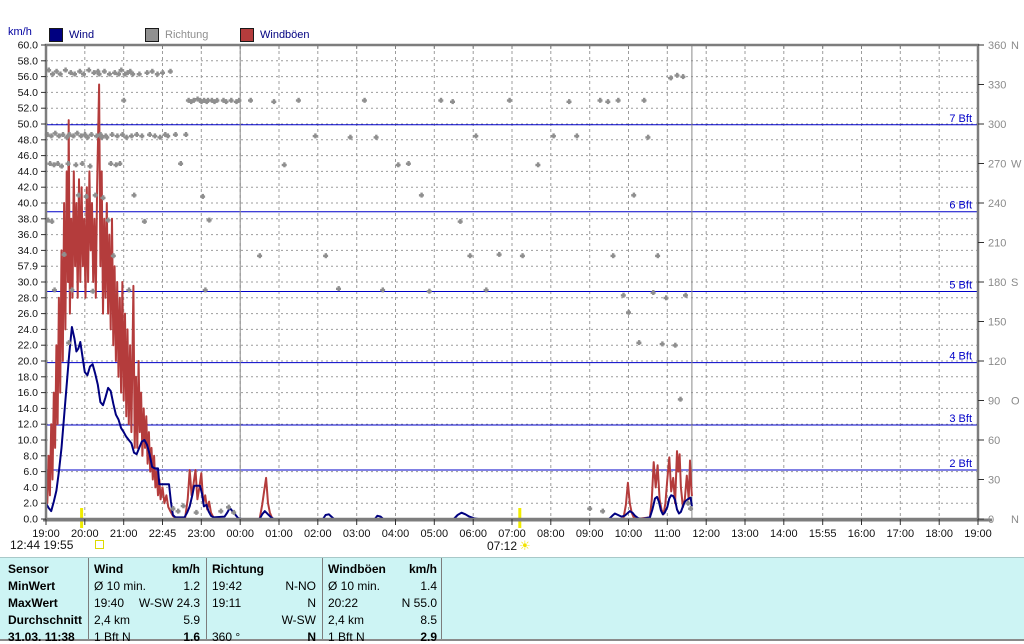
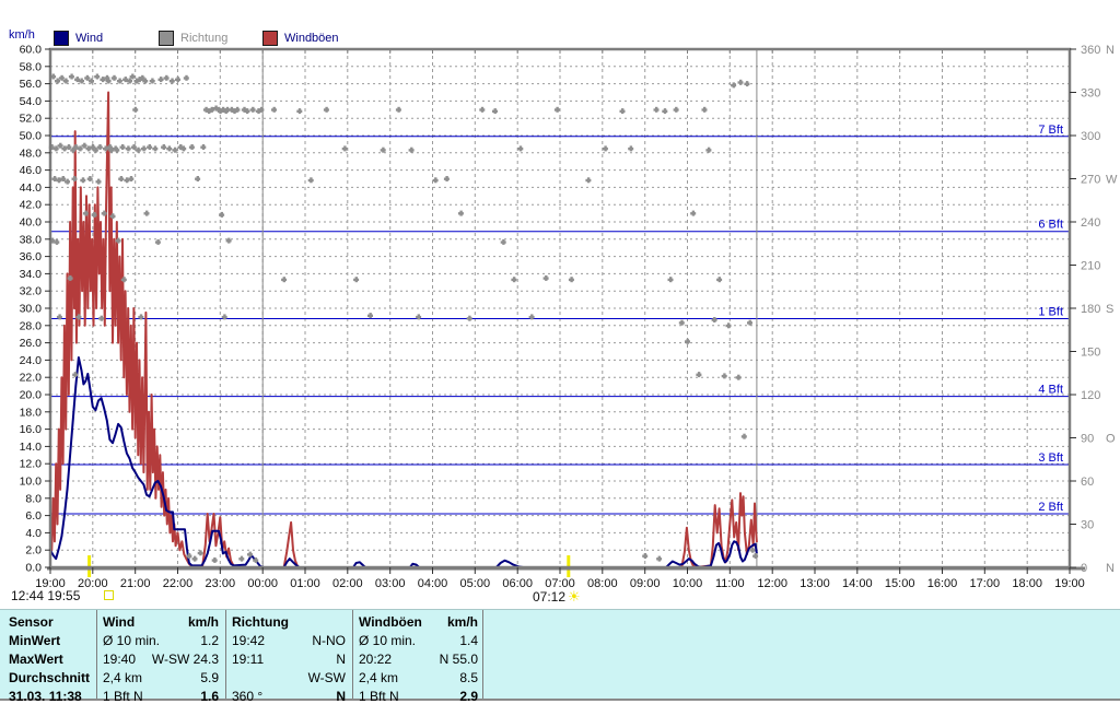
  km/h
  Wind
  Richtung
  Windböen
  2 Bft
  3 Bft
  4 Bft
- 5 Bft
+ 1 Bft
  6 Bft
  7 Bft
  60.0
  58.0
  56.0
  54.0
  52.0
  50.0
  48.0
  46.0
  44.0
  42.0
  40.0
  38.0
  36.0
  34.0
- 57.9
+ 32.0
  30.0
  28.0
  26.0
  24.0
  22.0
  20.0
  18.0
  16.0
  14.0
  12.0
  10.0
  8.0
  6.0
  4.0
  2.0
  0.0
  19:00
  20:00
  21:00
- 22:45
+ 22:00
  23:00
  00:00
  01:00
  02:00
  03:00
  04:00
  05:00
  06:00
  07:00
  08:00
  09:00
  10:00
  11:00
  12:00
  13:00
  14:00
- 15:55
+ 15:00
  16:00
  17:00
  18:00
  19:00
  360
  N
  330
  300
  270
  W
  240
  210
  180
  S
  150
  120
  90
  O
  60
  30
  0
  N
  12:44 19:55
  07:12 ☀
  Sensor
  Wind
  km/h
  Richtung
  Windböen
  km/h
  MinWert
  Ø 10 min.
  1.2
  19:42
  N-NO
  Ø 10 min.
  1.4
  MaxWert
  19:40
  W-SW 24.3
  19:11
  N
  20:22
  N 55.0
  Durchschnitt
  2,4 km
  5.9
  W-SW
  2,4 km
  8.5
  31.03. 11:38
  1 Bft N
  1.6
  360 °
  N
  1 Bft N
  2.9
